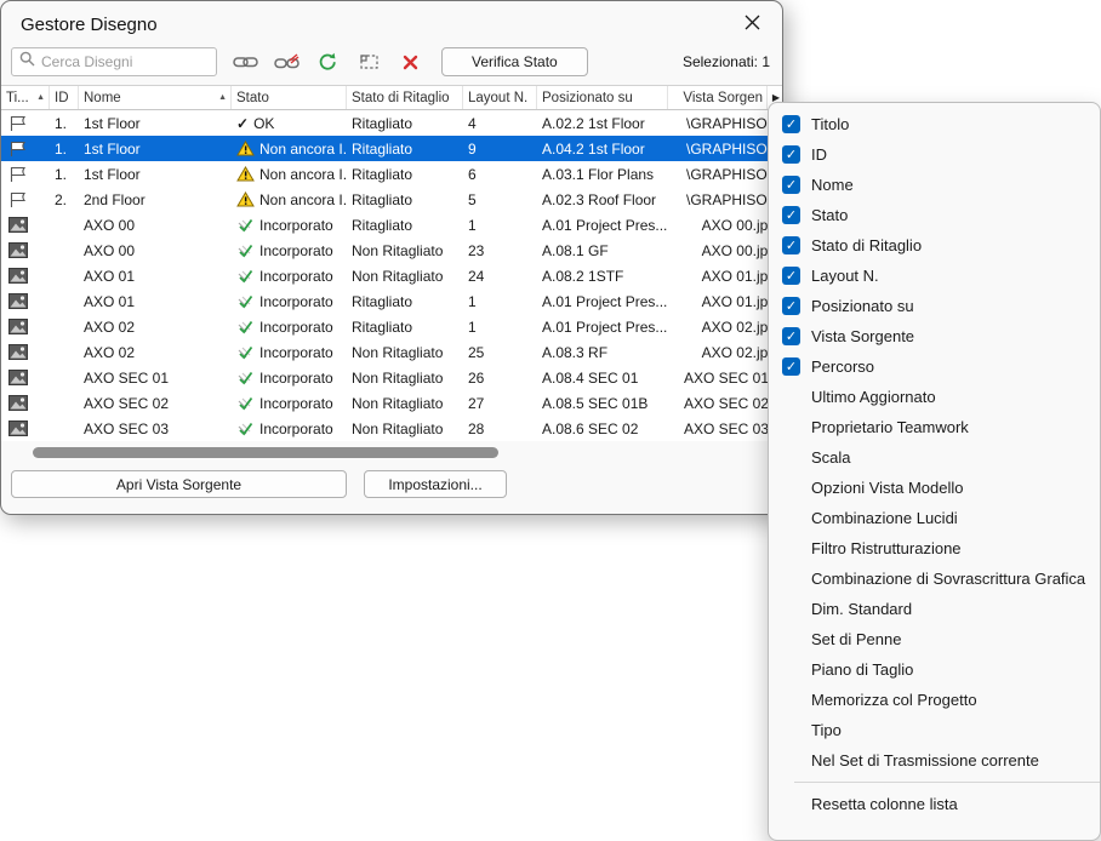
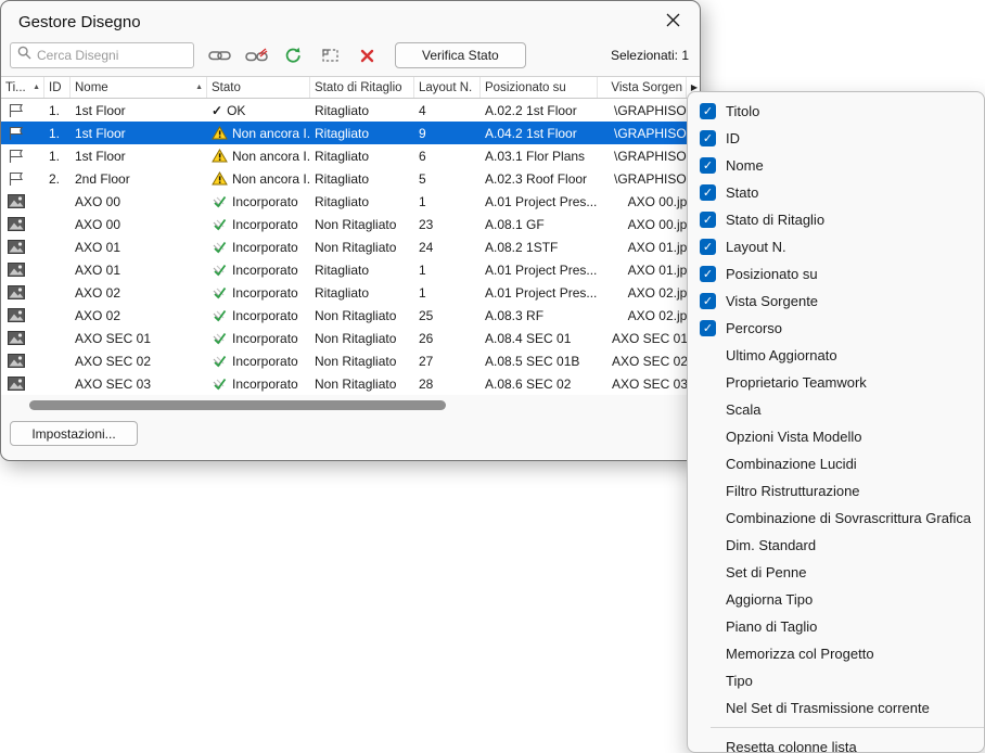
  Gestore Disegno
  Cerca Disegni
  Verifica Stato
  Selezionati: 1
  Ti...
  ID
  Nome
  Stato
  Stato di Ritaglio
  Layout N.
  Posizionato su
  Vista Sorgen
  1.
  1st Floor
  ✓
  OK
  Ritagliato
  4
  A.02.2 1st Floor
  \GRAPHISO
  1.
  1st Floor
  Non ancora I.
  Ritagliato
  9
  A.04.2 1st Floor
  \GRAPHISO
  1.
  1st Floor
  Non ancora I.
  Ritagliato
  6
  A.03.1 Flor Plans
  \GRAPHISO
  2.
  2nd Floor
  Non ancora I.
  Ritagliato
  5
  A.02.3 Roof Floor
  \GRAPHISO
  AXO 00
  Incorporato
  Ritagliato
  1
  A.01 Project Pres...
  AXO 00.jp
  AXO 00
  Incorporato
  Non Ritagliato
  23
  A.08.1 GF
  AXO 00.jp
  AXO 01
  Incorporato
  Non Ritagliato
  24
  A.08.2 1STF
  AXO 01.jp
  AXO 01
  Incorporato
  Ritagliato
  1
  A.01 Project Pres...
  AXO 01.jp
  AXO 02
  Incorporato
  Ritagliato
  1
  A.01 Project Pres...
  AXO 02.jp
  AXO 02
  Incorporato
  Non Ritagliato
  25
  A.08.3 RF
  AXO 02.jp
  AXO SEC 01
  Incorporato
  Non Ritagliato
  26
  A.08.4 SEC 01
  AXO SEC 01
  AXO SEC 02
  Incorporato
  Non Ritagliato
  27
  A.08.5 SEC 01B
  AXO SEC 02
  AXO SEC 03
  Incorporato
  Non Ritagliato
  28
  A.08.6 SEC 02
  AXO SEC 03
  ▶
- Apri Vista Sorgente
  Impostazioni...
  ✓
  Titolo
  ✓
  ID
  ✓
  Nome
  ✓
  Stato
  ✓
  Stato di Ritaglio
  ✓
  Layout N.
  ✓
  Posizionato su
  ✓
  Vista Sorgente
  ✓
  Percorso
  Ultimo Aggiornato
  Proprietario Teamwork
  Scala
  Opzioni Vista Modello
  Combinazione Lucidi
  Filtro Ristrutturazione
  Combinazione di Sovrascrittura Grafica
  Dim. Standard
  Set di Penne
+ Aggiorna Tipo
  Piano di Taglio
  Memorizza col Progetto
  Tipo
  Nel Set di Trasmissione corrente
  Resetta colonne lista
